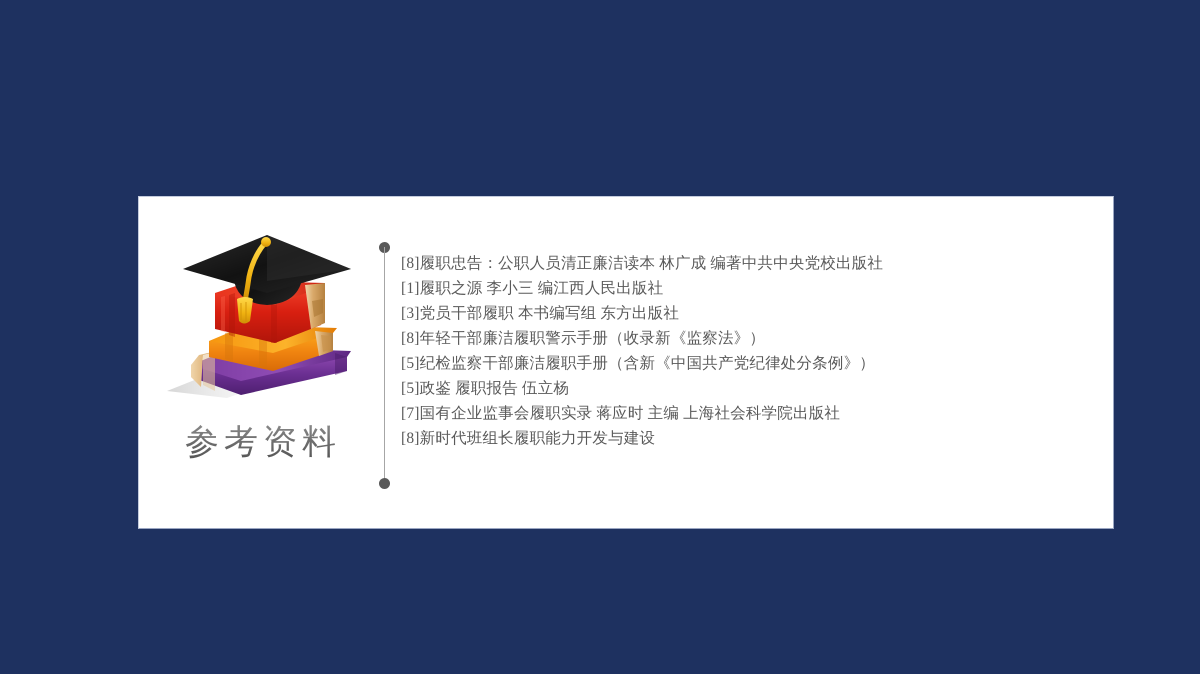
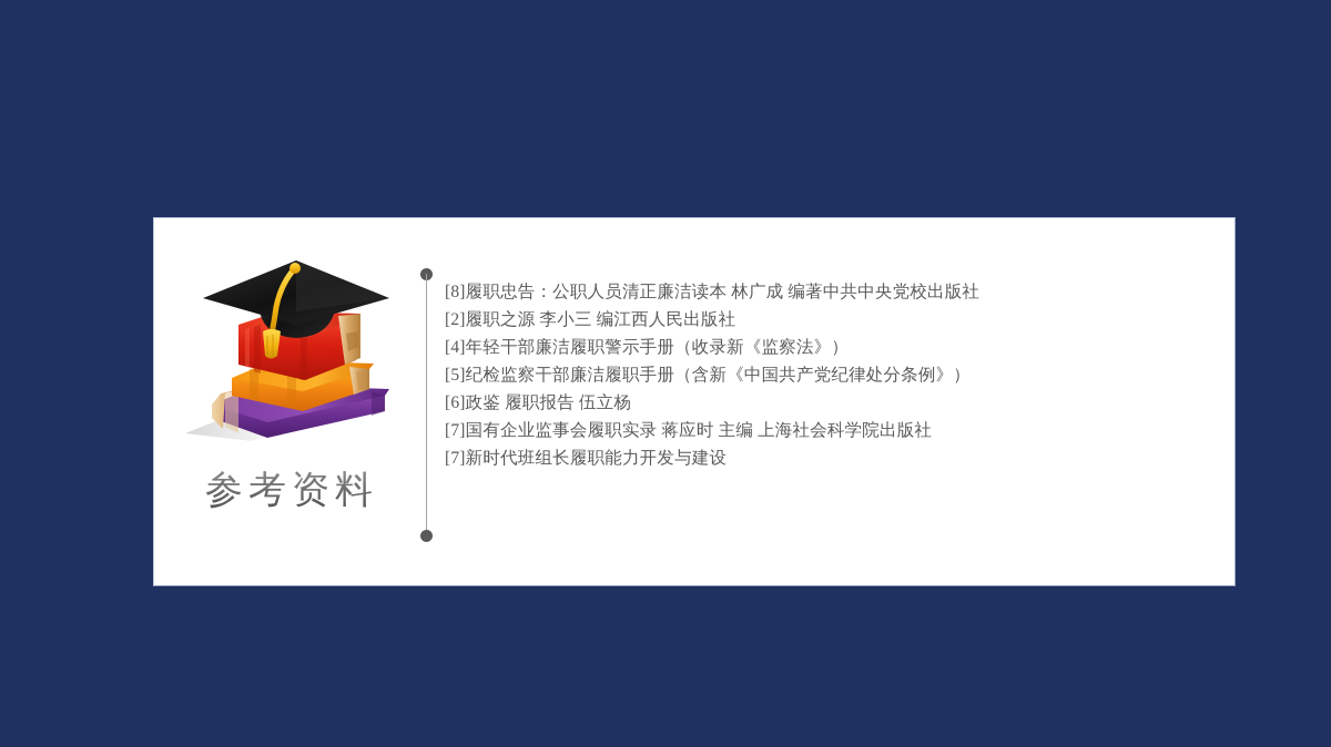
  参考资料
  [8]履职忠告：公职人员清正廉洁读本 林广成 编著中共中央党校出版社
- [1]履职之源 李小三 编江西人民出版社
+ [2]履职之源 李小三 编江西人民出版社
- [3]党员干部履职 本书编写组 东方出版社
- [8]年轻干部廉洁履职警示手册（收录新《监察法》）
+ [4]年轻干部廉洁履职警示手册（收录新《监察法》）
  [5]纪检监察干部廉洁履职手册（含新《中国共产党纪律处分条例》）
- [5]政鉴 履职报告 伍立杨
+ [6]政鉴 履职报告 伍立杨
  [7]国有企业监事会履职实录 蒋应时 主编 上海社会科学院出版社
- [8]新时代班组长履职能力开发与建设
+ [7]新时代班组长履职能力开发与建设
